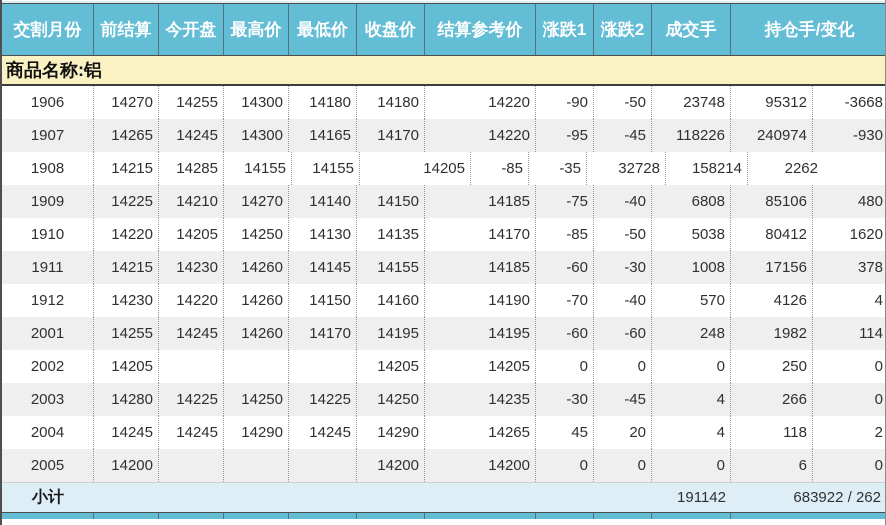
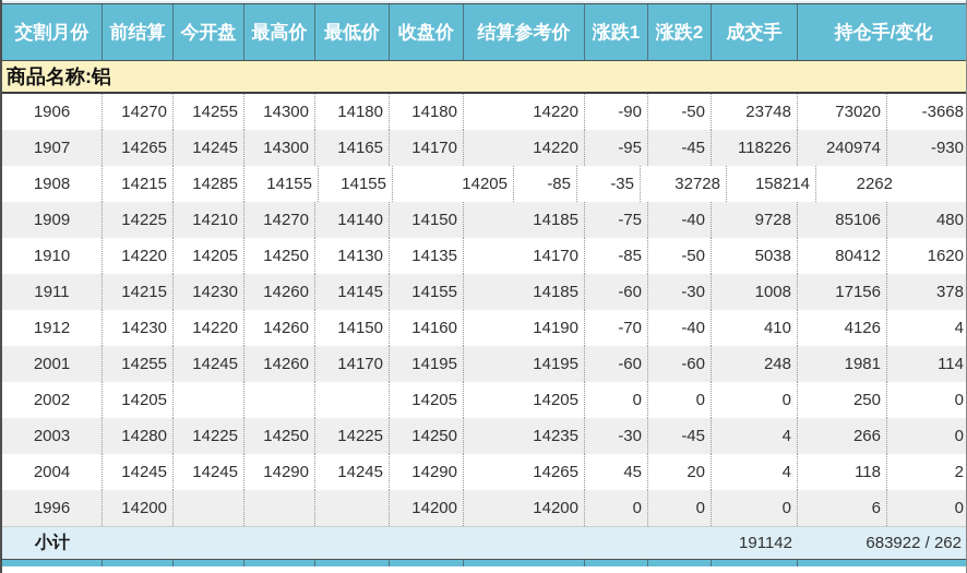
  交割月份
  前结算
  今开盘
  最高价
  最低价
  收盘价
  结算参考价
  涨跌1
  涨跌2
  成交手
  持仓手/变化
  商品名称:铝
  1906
  14270
  14255
  14300
  14180
  14180
  14220
  -90
  -50
  23748
- 95312
+ 73020
  -3668
  1907
  14265
  14245
  14300
  14165
  14170
  14220
  -95
  -45
  118226
  240974
  -930
  1908
  14215
  14285
  14155
  14155
  14205
  -85
  -35
  32728
  158214
  2262
  1909
  14225
  14210
  14270
  14140
  14150
  14185
  -75
  -40
- 6808
+ 9728
  85106
  480
  1910
  14220
  14205
  14250
  14130
  14135
  14170
  -85
  -50
  5038
  80412
  1620
  1911
  14215
  14230
  14260
  14145
  14155
  14185
  -60
  -30
  1008
  17156
  378
  1912
  14230
  14220
  14260
  14150
  14160
  14190
  -70
  -40
- 570
+ 410
  4126
  4
  2001
  14255
  14245
  14260
  14170
  14195
  14195
  -60
  -60
  248
- 1982
+ 1981
  114
  2002
  14205
  14205
  14205
  0
  0
  0
  250
  0
  2003
  14280
  14225
  14250
  14225
  14250
  14235
  -30
  -45
  4
  266
  0
  2004
  14245
  14245
  14290
  14245
  14290
  14265
  45
  20
  4
  118
  2
- 2005
+ 1996
  14200
  14200
  14200
  0
  0
  0
  6
  0
  小计
  191142
  683922 / 262
